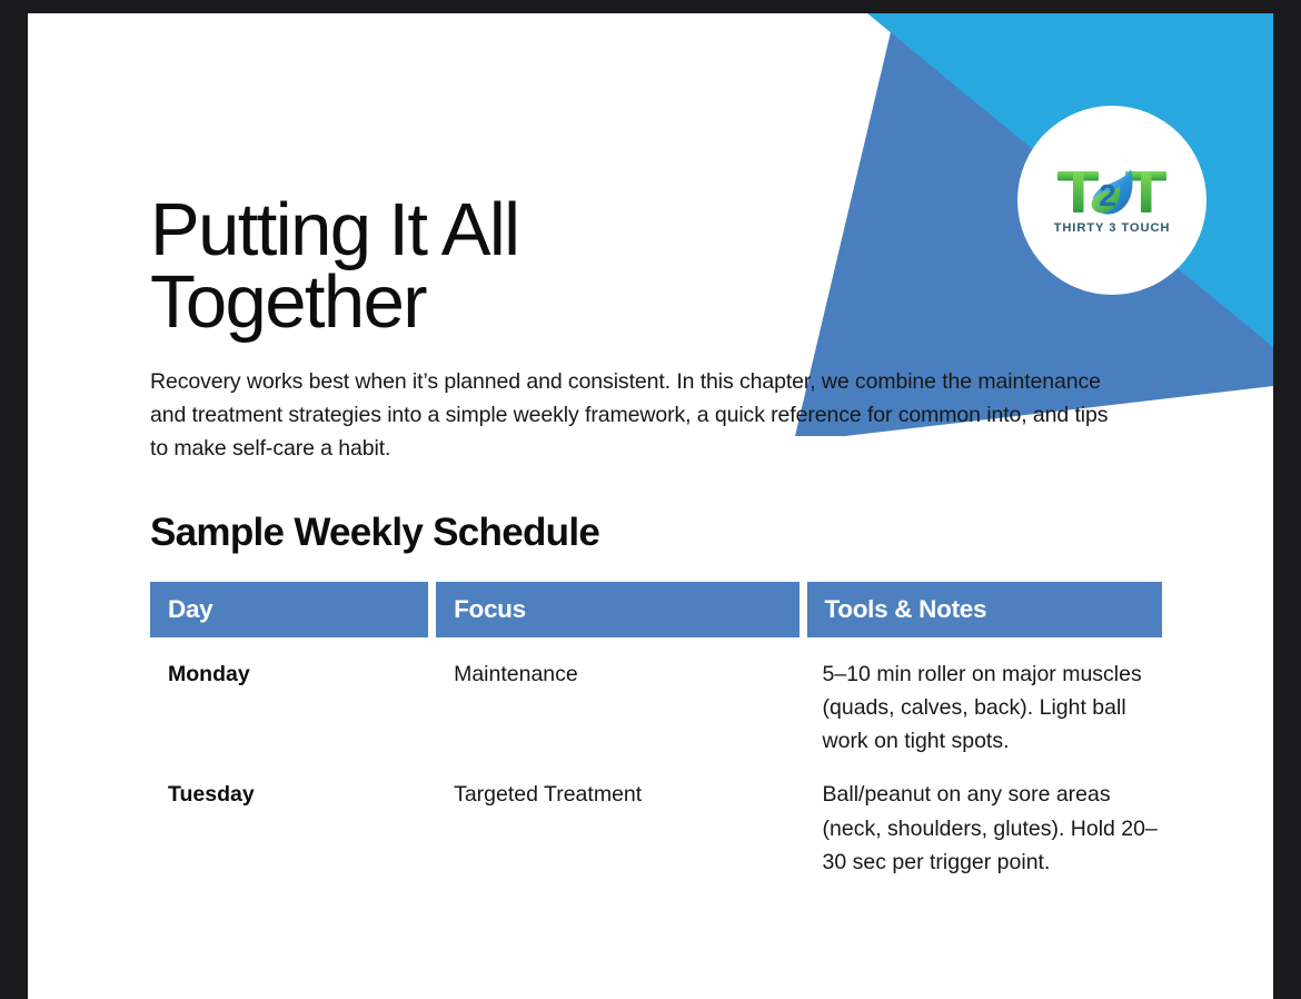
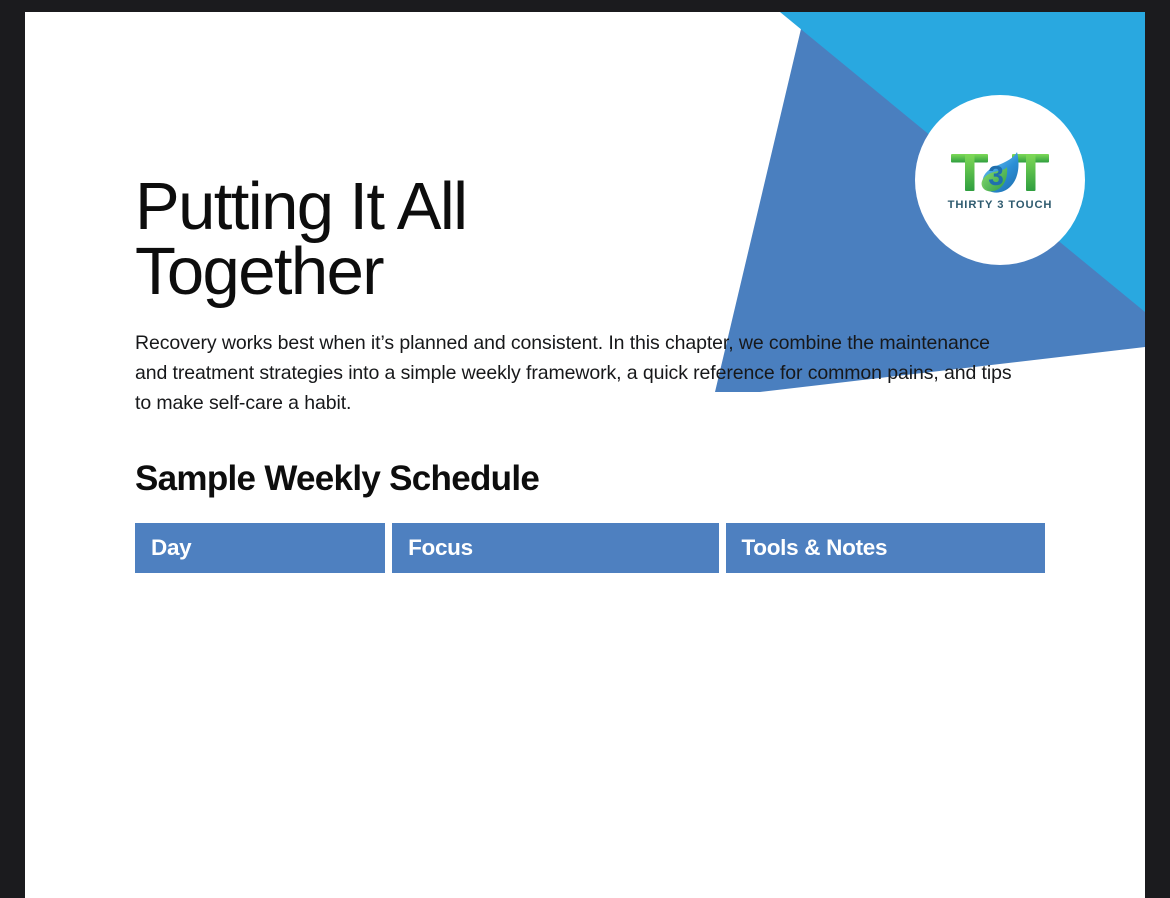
- 2
+ 3
  THIRTY 3 TOUCH
  Putting It All Together
- Recovery works best when it’s planned and consistent. In this chapter, we combine the maintenance and treatment strategies into a simple weekly framework, a quick reference for common into, and tips to make self-care a habit.
+ Recovery works best when it’s planned and consistent. In this chapter, we combine the maintenance and treatment strategies into a simple weekly framework, a quick reference for common pains, and tips to make self-care a habit.
  Sample Weekly Schedule
  Day
  Focus
  Tools & Notes
- Monday
- Maintenance
- 5–10 min roller on major muscles (quads, calves, back). Light ball work on tight spots.
- Tuesday
- Targeted Treatment
- Ball/peanut on any sore areas (neck, shoulders, glutes). Hold 20–30 sec per trigger point.
